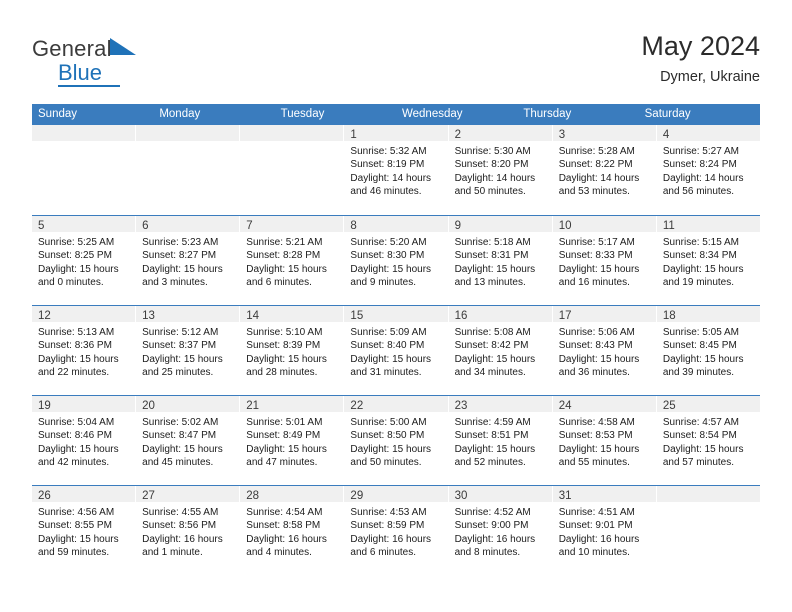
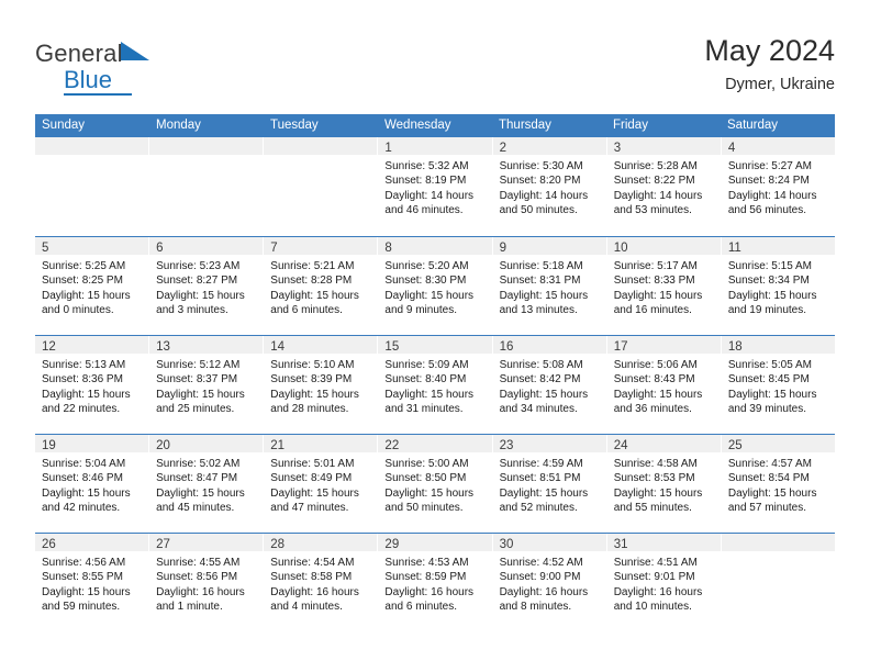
  General
  Blue
  May 2024
  Dymer, Ukraine
  Sunday
  Monday
  Tuesday
  Wednesday
  Thursday
+ Friday
  Saturday
  1
  Sunrise: 5:32 AM
  Sunset: 8:19 PM
  Daylight: 14 hours
  and 46 minutes.
  2
  Sunrise: 5:30 AM
  Sunset: 8:20 PM
  Daylight: 14 hours
  and 50 minutes.
  3
  Sunrise: 5:28 AM
  Sunset: 8:22 PM
  Daylight: 14 hours
  and 53 minutes.
  4
  Sunrise: 5:27 AM
  Sunset: 8:24 PM
  Daylight: 14 hours
  and 56 minutes.
  5
  Sunrise: 5:25 AM
  Sunset: 8:25 PM
  Daylight: 15 hours
  and 0 minutes.
  6
  Sunrise: 5:23 AM
  Sunset: 8:27 PM
  Daylight: 15 hours
  and 3 minutes.
  7
  Sunrise: 5:21 AM
  Sunset: 8:28 PM
  Daylight: 15 hours
  and 6 minutes.
  8
  Sunrise: 5:20 AM
  Sunset: 8:30 PM
  Daylight: 15 hours
  and 9 minutes.
  9
  Sunrise: 5:18 AM
  Sunset: 8:31 PM
  Daylight: 15 hours
  and 13 minutes.
  10
  Sunrise: 5:17 AM
  Sunset: 8:33 PM
  Daylight: 15 hours
  and 16 minutes.
  11
  Sunrise: 5:15 AM
  Sunset: 8:34 PM
  Daylight: 15 hours
  and 19 minutes.
  12
  Sunrise: 5:13 AM
  Sunset: 8:36 PM
  Daylight: 15 hours
  and 22 minutes.
  13
  Sunrise: 5:12 AM
  Sunset: 8:37 PM
  Daylight: 15 hours
  and 25 minutes.
  14
  Sunrise: 5:10 AM
  Sunset: 8:39 PM
  Daylight: 15 hours
  and 28 minutes.
  15
  Sunrise: 5:09 AM
  Sunset: 8:40 PM
  Daylight: 15 hours
  and 31 minutes.
  16
  Sunrise: 5:08 AM
  Sunset: 8:42 PM
  Daylight: 15 hours
  and 34 minutes.
  17
  Sunrise: 5:06 AM
  Sunset: 8:43 PM
  Daylight: 15 hours
  and 36 minutes.
  18
  Sunrise: 5:05 AM
  Sunset: 8:45 PM
  Daylight: 15 hours
  and 39 minutes.
  19
  Sunrise: 5:04 AM
  Sunset: 8:46 PM
  Daylight: 15 hours
  and 42 minutes.
  20
  Sunrise: 5:02 AM
  Sunset: 8:47 PM
  Daylight: 15 hours
  and 45 minutes.
  21
  Sunrise: 5:01 AM
  Sunset: 8:49 PM
  Daylight: 15 hours
  and 47 minutes.
  22
  Sunrise: 5:00 AM
  Sunset: 8:50 PM
  Daylight: 15 hours
  and 50 minutes.
  23
  Sunrise: 4:59 AM
  Sunset: 8:51 PM
  Daylight: 15 hours
  and 52 minutes.
  24
  Sunrise: 4:58 AM
  Sunset: 8:53 PM
  Daylight: 15 hours
  and 55 minutes.
  25
  Sunrise: 4:57 AM
  Sunset: 8:54 PM
  Daylight: 15 hours
  and 57 minutes.
  26
  Sunrise: 4:56 AM
  Sunset: 8:55 PM
  Daylight: 15 hours
  and 59 minutes.
  27
  Sunrise: 4:55 AM
  Sunset: 8:56 PM
  Daylight: 16 hours
  and 1 minute.
  28
  Sunrise: 4:54 AM
  Sunset: 8:58 PM
  Daylight: 16 hours
  and 4 minutes.
  29
  Sunrise: 4:53 AM
  Sunset: 8:59 PM
  Daylight: 16 hours
  and 6 minutes.
  30
  Sunrise: 4:52 AM
  Sunset: 9:00 PM
  Daylight: 16 hours
  and 8 minutes.
  31
  Sunrise: 4:51 AM
  Sunset: 9:01 PM
  Daylight: 16 hours
  and 10 minutes.
